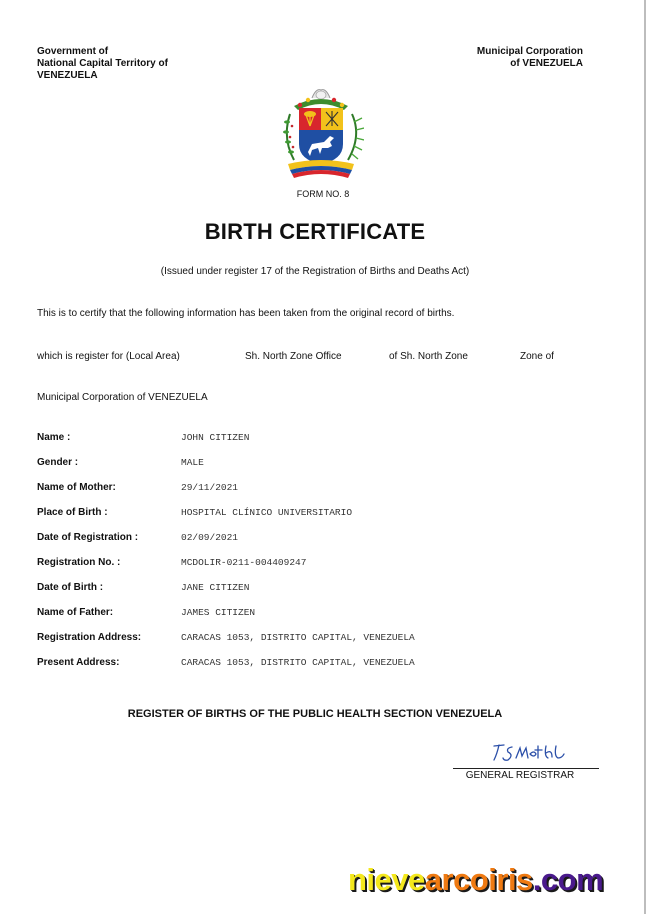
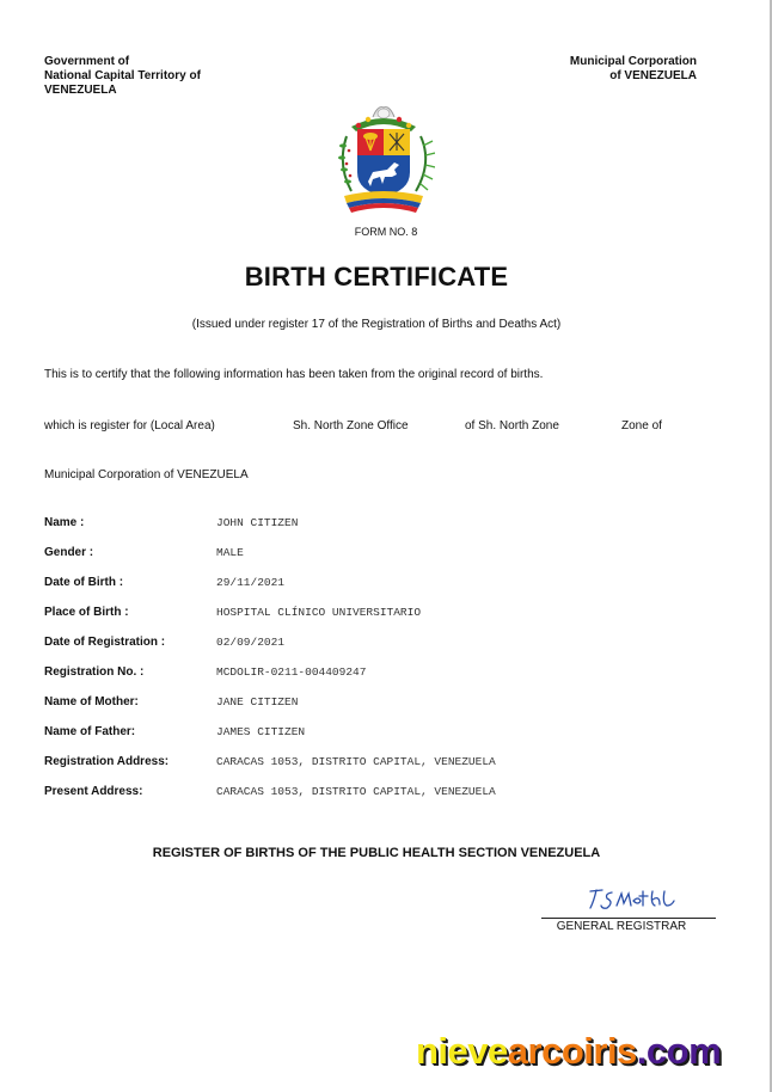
  Government of
  National Capital Territory of
  VENEZUELA
  Municipal Corporation
  of VENEZUELA
  FORM NO. 8
  BIRTH CERTIFICATE
  (Issued under register 17 of the Registration of Births and Deaths Act)
  This is to certify that the following information has been taken from the original record of births.
  which is register for (Local Area)
  Sh. North Zone Office
  of Sh. North Zone
  Zone of
  Municipal Corporation of VENEZUELA
  Name :
  JOHN CITIZEN
  Gender :
  MALE
- Name of Mother:
+ Date of Birth :
  29/11/2021
  Place of Birth :
  HOSPITAL CLÍNICO UNIVERSITARIO
  Date of Registration :
  02/09/2021
  Registration No. :
  MCDOLIR-0211-004409247
- Date of Birth :
+ Name of Mother:
  JANE CITIZEN
  Name of Father:
  JAMES CITIZEN
  Registration Address:
  CARACAS 1053, DISTRITO CAPITAL, VENEZUELA
  Present Address:
  CARACAS 1053, DISTRITO CAPITAL, VENEZUELA
  REGISTER OF BIRTHS OF THE PUBLIC HEALTH SECTION VENEZUELA
  GENERAL REGISTRAR
  nievearcoiris.com
